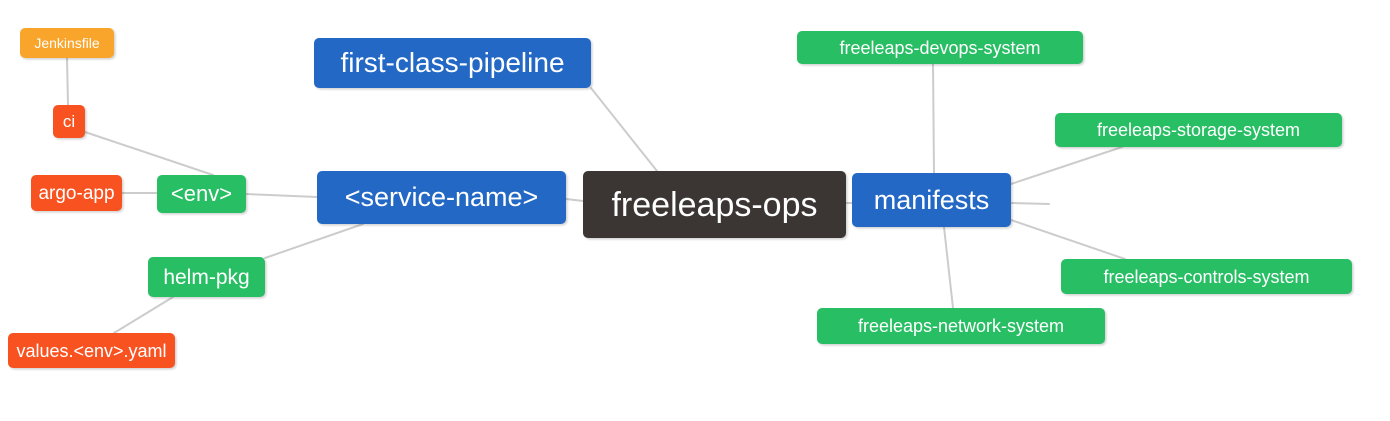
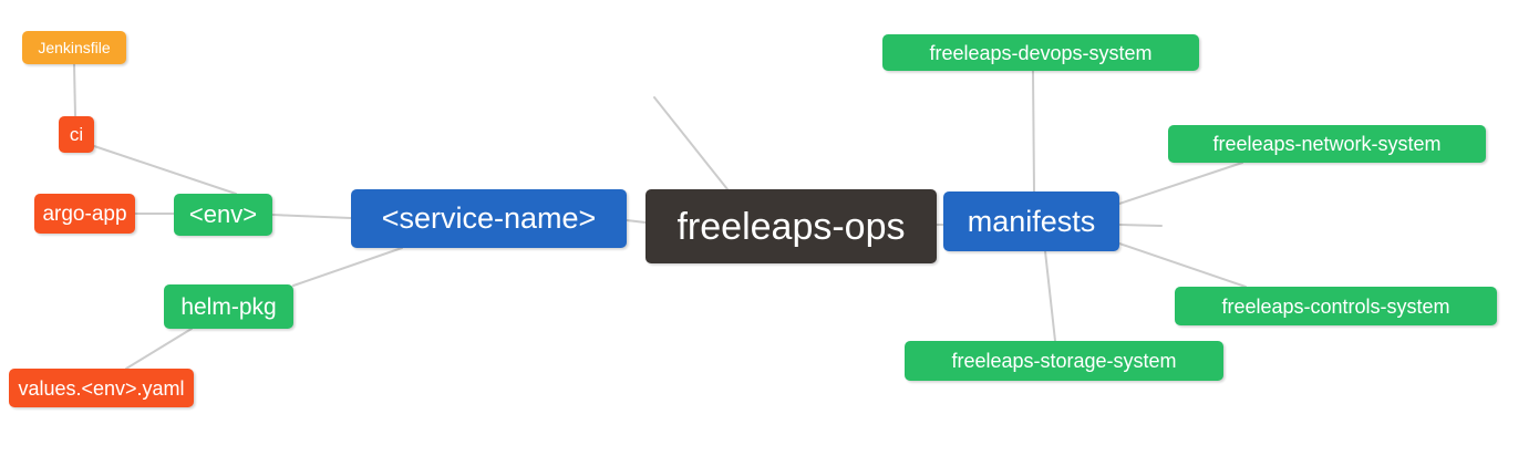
  Jenkinsfile
  ci
  argo-app
  <env>
- first-class-pipeline
  <service-name>
  freeleaps-ops
  manifests
  helm-pkg
  values.<env>.yaml
  freeleaps-devops-system
- freeleaps-storage-system
+ freeleaps-network-system
  freeleaps-controls-system
- freeleaps-network-system
+ freeleaps-storage-system
